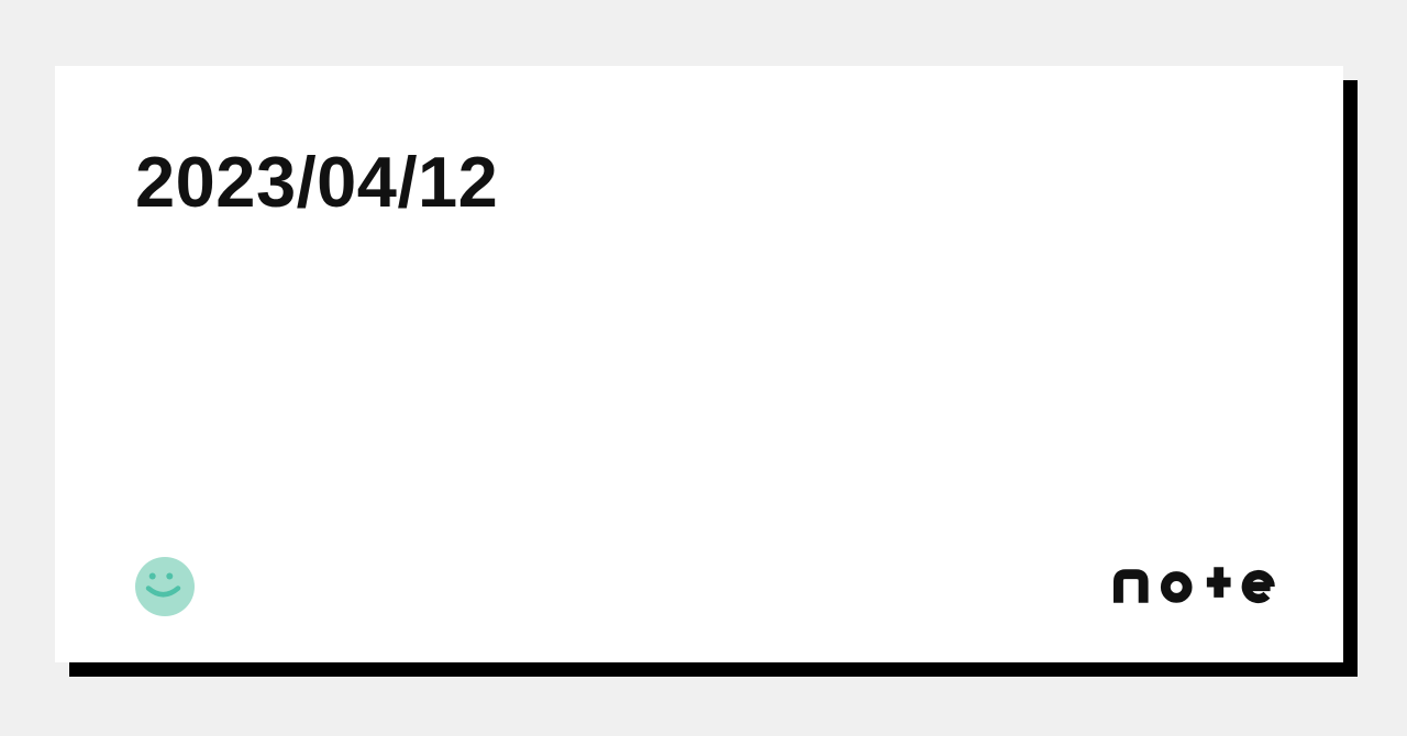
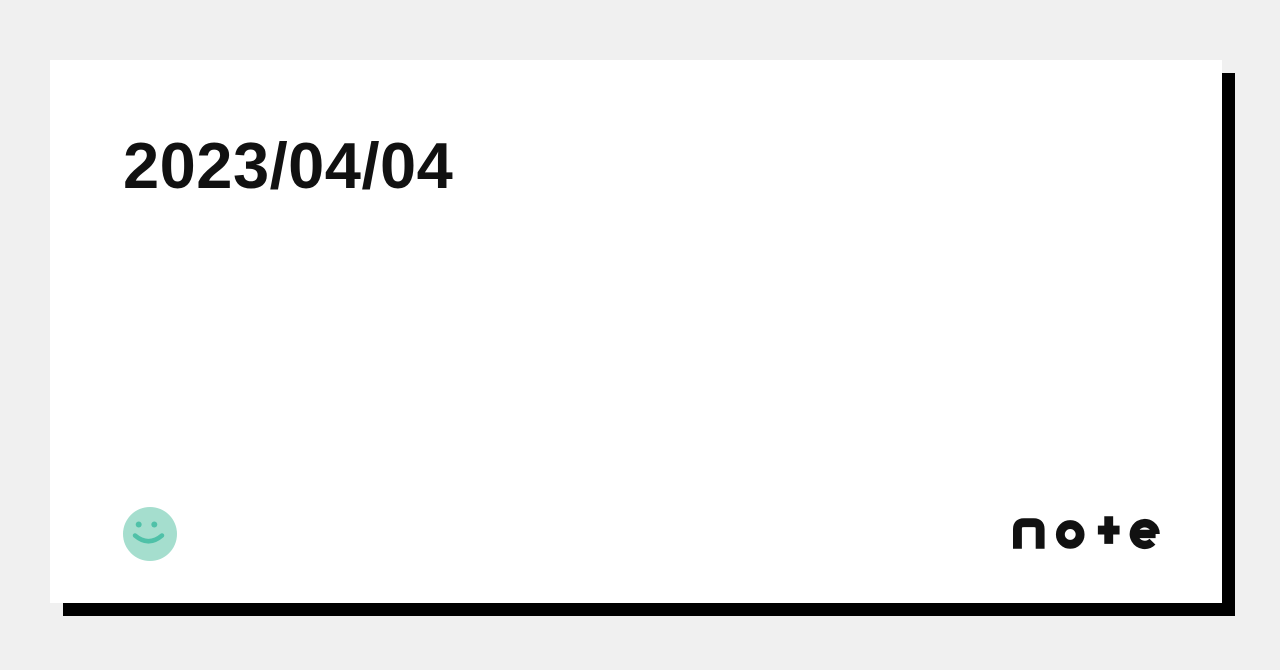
- 2023/04/12
+ 2023/04/04
